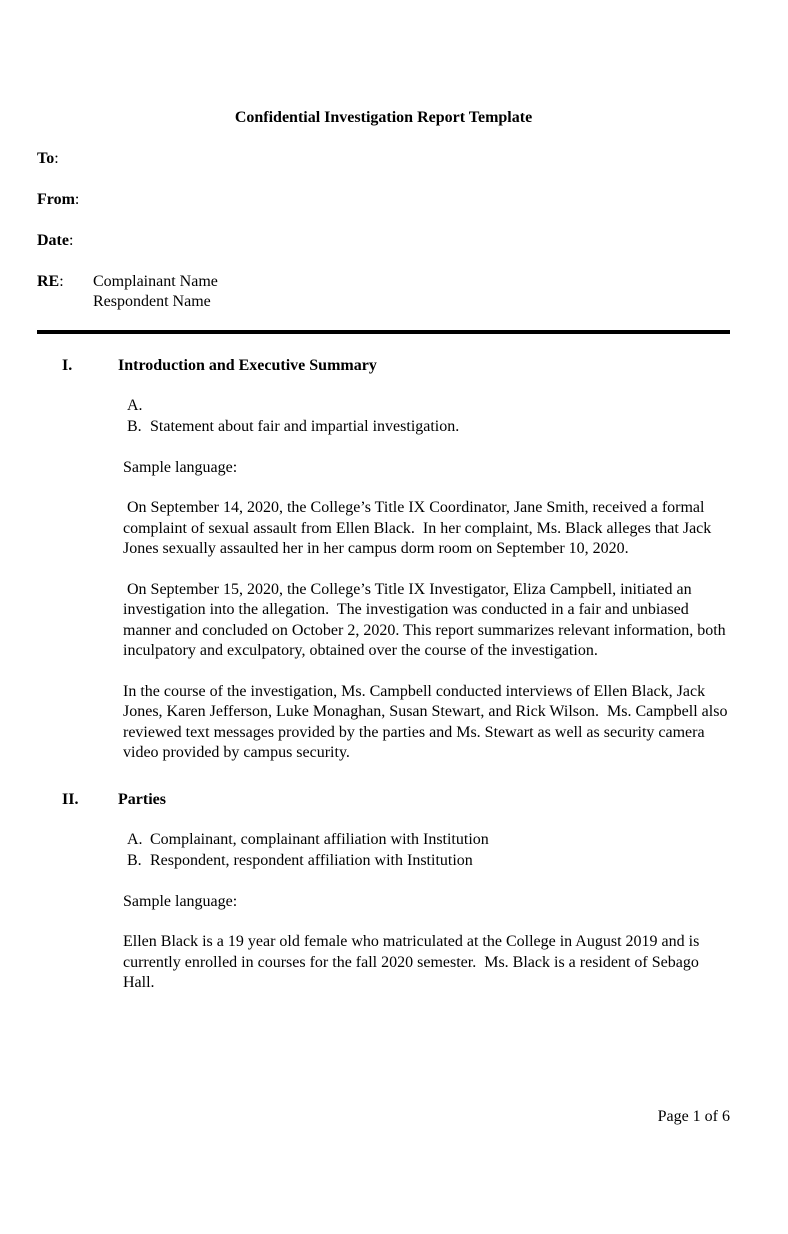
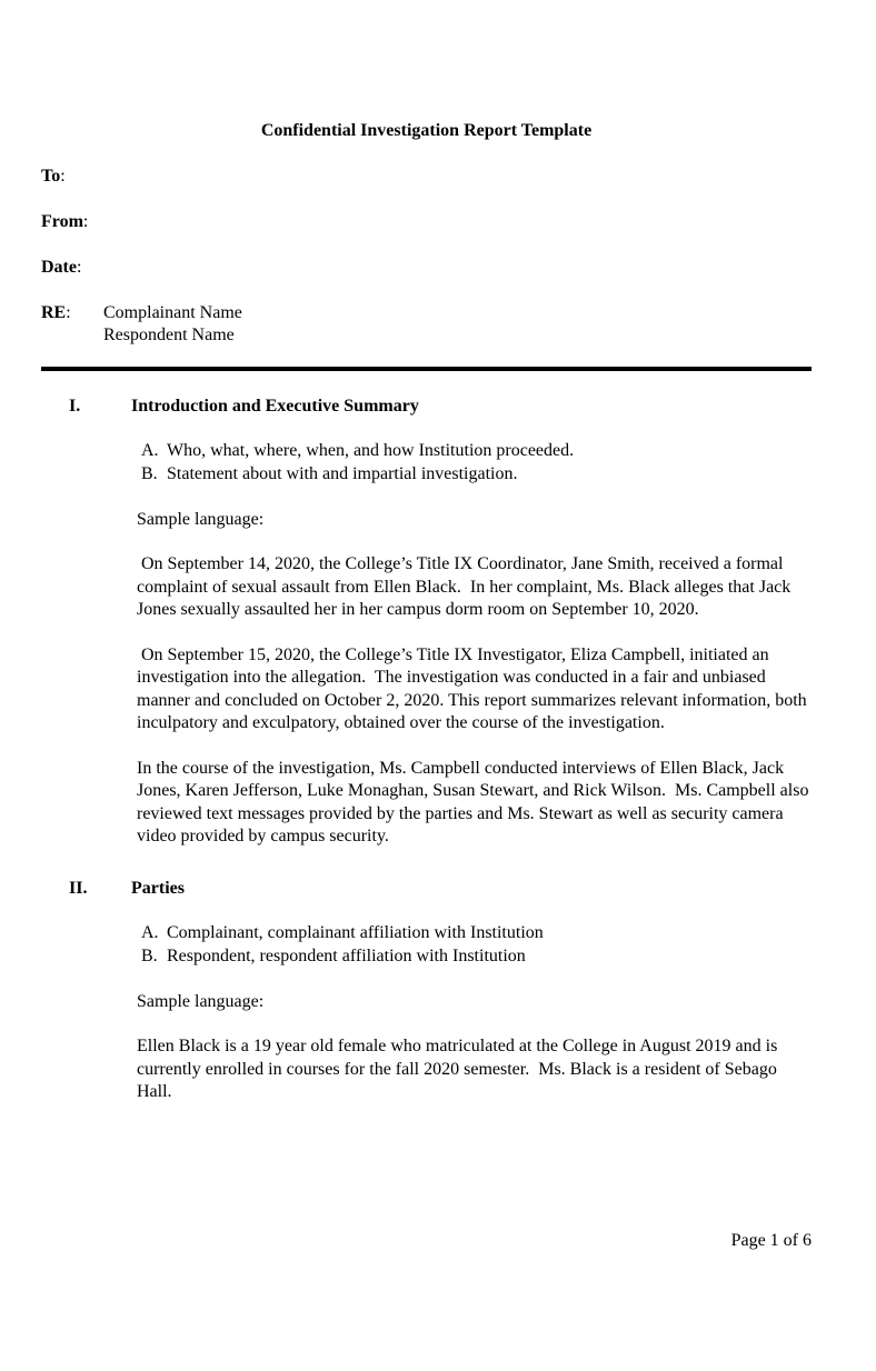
  Confidential Investigation Report Template
  To
  :
  From
  :
  Date
  :
  RE:
  Complainant Name
  Respondent Name
  I.
  Introduction and Executive Summary
  A.
+ Who, what, where, when, and how Institution proceeded.
  B.
- Statement about fair and impartial investigation.
+ Statement about with and impartial investigation.
  Sample language:
  On September 14, 2020, the College’s Title IX Coordinator, Jane Smith, received a formal complaint of sexual assault from Ellen Black. In her complaint, Ms. Black alleges that Jack Jones sexually assaulted her in her campus dorm room on September 10, 2020.
  On September 15, 2020, the College’s Title IX Investigator, Eliza Campbell, initiated an investigation into the allegation. The investigation was conducted in a fair and unbiased manner and concluded on October 2, 2020. This report summarizes relevant information, both inculpatory and exculpatory, obtained over the course of the investigation.
  In the course of the investigation, Ms. Campbell conducted interviews of Ellen Black, Jack Jones, Karen Jefferson, Luke Monaghan, Susan Stewart, and Rick Wilson. Ms. Campbell also reviewed text messages provided by the parties and Ms. Stewart as well as security camera video provided by campus security.
  II.
  Parties
  A.
  Complainant, complainant affiliation with Institution
  B.
  Respondent, respondent affiliation with Institution
  Sample language:
  Ellen Black is a 19 year old female who matriculated at the College in August 2019 and is currently enrolled in courses for the fall 2020 semester. Ms. Black is a resident of Sebago Hall.
  Page 1 of 6
